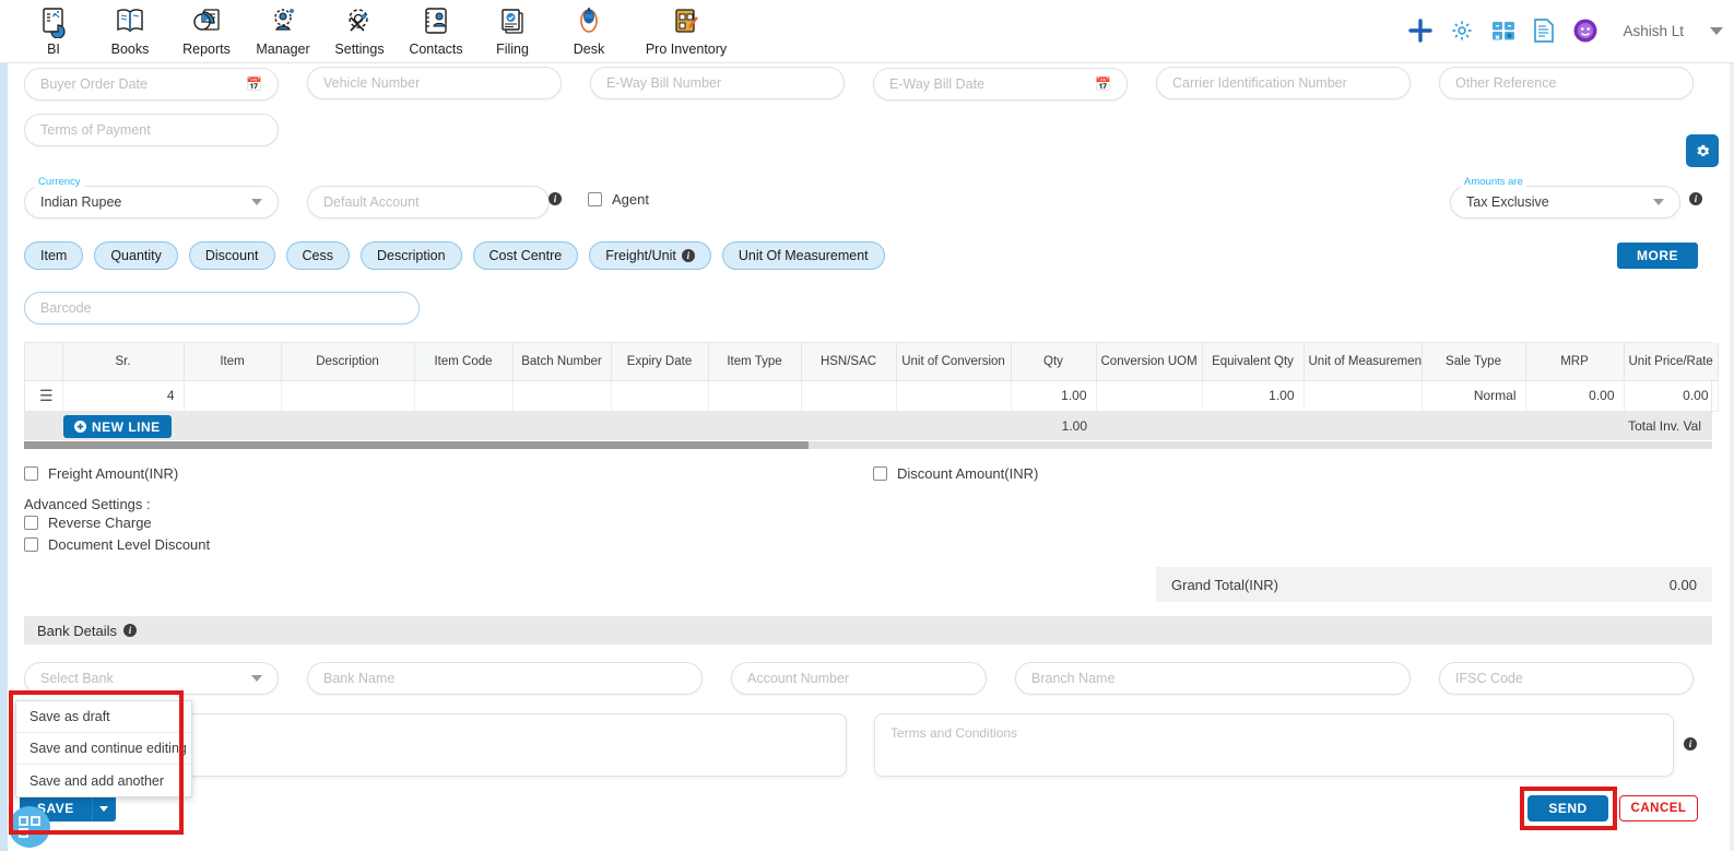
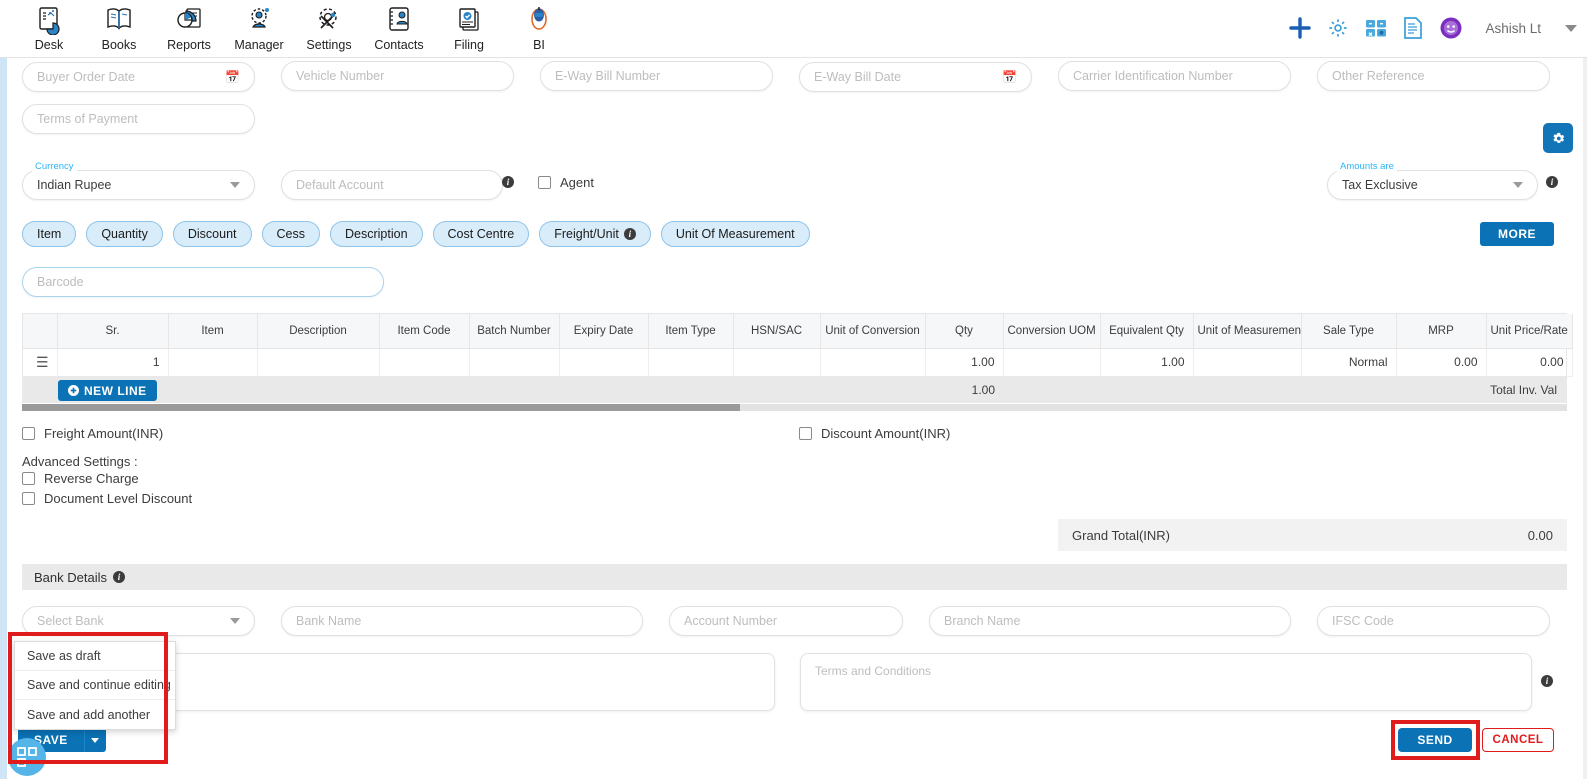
- BI
+ Desk
  Books
  Reports
  Manager
  Settings
  Contacts
  Filing
- Desk
+ BI
- Pro Inventory
  Ashish Lt
  Buyer Order Date
  📅
  Vehicle Number
  E-Way Bill Number
  E-Way Bill Date
  📅
  Carrier Identification Number
  Other Reference
  Terms of Payment
  Currency
  Indian Rupee
  Default Account
  i
  Agent
  Amounts are
  Tax Exclusive
  i
  Item
  Quantity
  Discount
  Cess
  Description
  Cost Centre
  Freight/Unit
  i
  Unit Of Measurement
  MORE
  Barcode
  	Sr.	Item	Description	Item Code	Batch Number	Expiry Date	Item Type	HSN/SAC	Unit of Conversion	Qty	Conversion UOM	Equivalent Qty	Unit of Measuremen	Sale Type	MRP	Unit Price/Rate
- ☰	4									1.00		1.00		Normal	0.00	0.00
+ ☰	1									1.00		1.00		Normal	0.00	0.00
  1.00
  Total Inv. Val
  NEW LINE
  Freight Amount(INR)
  Discount Amount(INR)
  Advanced Settings :
  Reverse Charge
  Document Level Discount
  Grand Total(INR)
  0.00
  Bank Details
  i
  Select Bank
  Bank Name
  Account Number
  Branch Name
  IFSC Code
  Terms and Conditions
  i
  Save as draft
  Save and continue editing
  Save and add another
  SAVE
  SEND
  CANCEL
